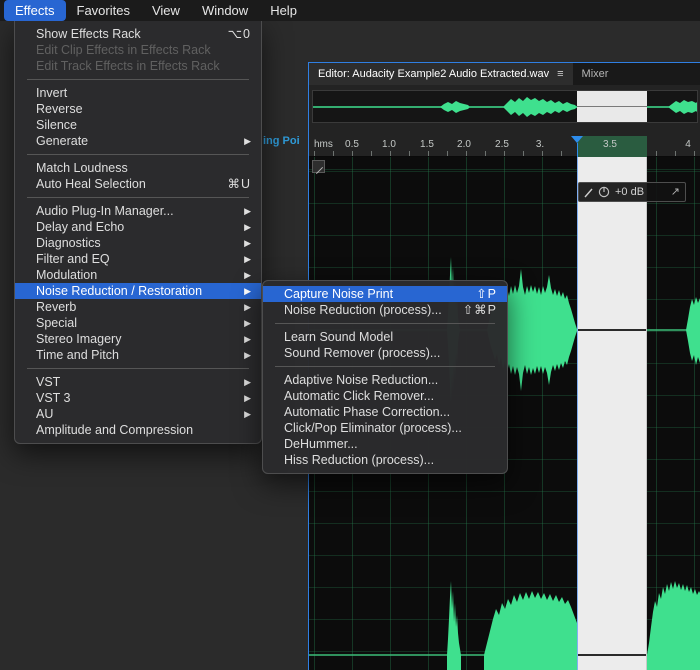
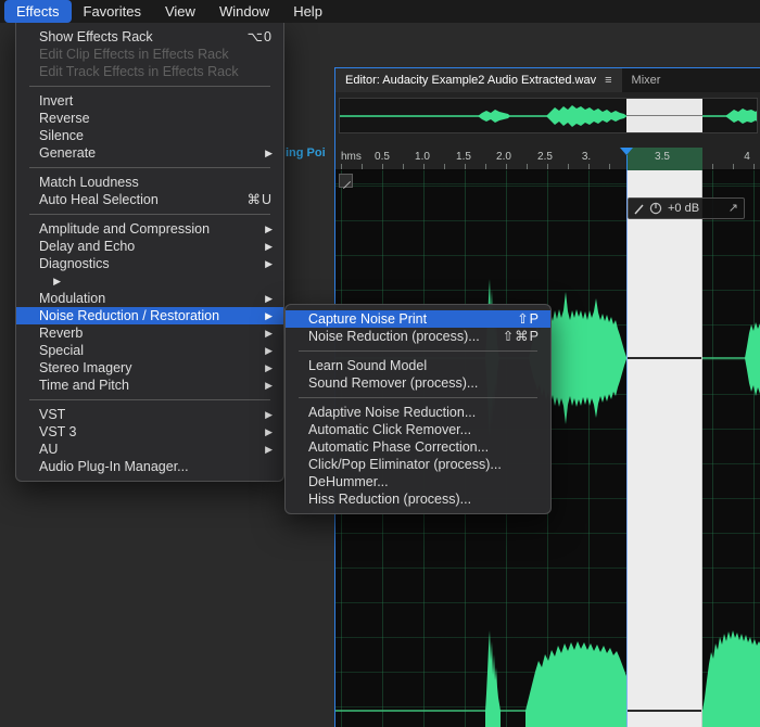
  Effects
  Favorites
  View
  Window
  Help
  ing Poi
  Editor: Audacity Example2 Audio Extracted.wav
  ≡
  Mixer
  hms
  0.5
  1.0
  1.5
  2.0
  2.5
  3.
  3.5
  4
  +0 dB
  ↗
  Show Effects Rack
  ⌥0
  Edit Clip Effects in Effects Rack
  Edit Track Effects in Effects Rack
  Invert
  Reverse
  Silence
  Generate
  ▶
  Match Loudness
  Auto Heal Selection
  ⌘U
- Audio Plug-In Manager...
+ Amplitude and Compression
  ▶
  Delay and Echo
  ▶
  Diagnostics
  ▶
- Filter and EQ
  ▶
  Modulation
  ▶
  Noise Reduction / Restoration
  ▶
  Reverb
  ▶
  Special
  ▶
  Stereo Imagery
  ▶
  Time and Pitch
  ▶
  VST
  ▶
  VST 3
  ▶
  AU
  ▶
- Amplitude and Compression
+ Audio Plug-In Manager...
  Capture Noise Print
  ⇧P
  Noise Reduction (process)...
  ⇧⌘P
  Learn Sound Model
  Sound Remover (process)...
  Adaptive Noise Reduction...
  Automatic Click Remover...
  Automatic Phase Correction...
  Click/Pop Eliminator (process)...
  DeHummer...
  Hiss Reduction (process)...
